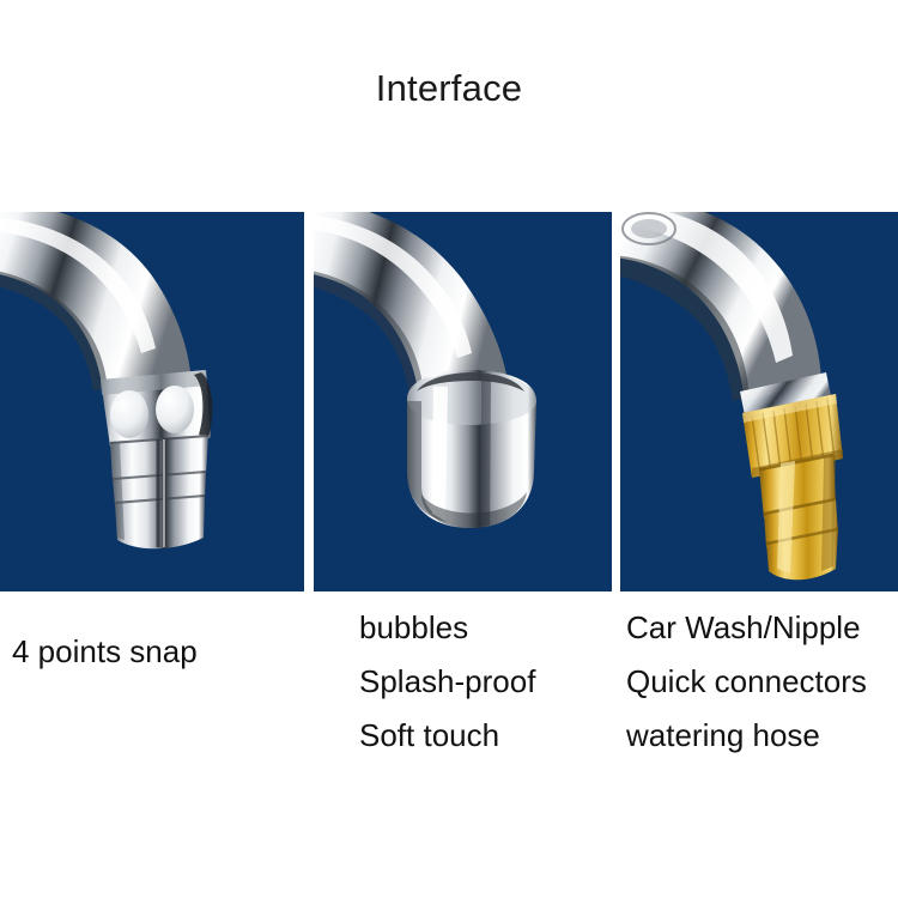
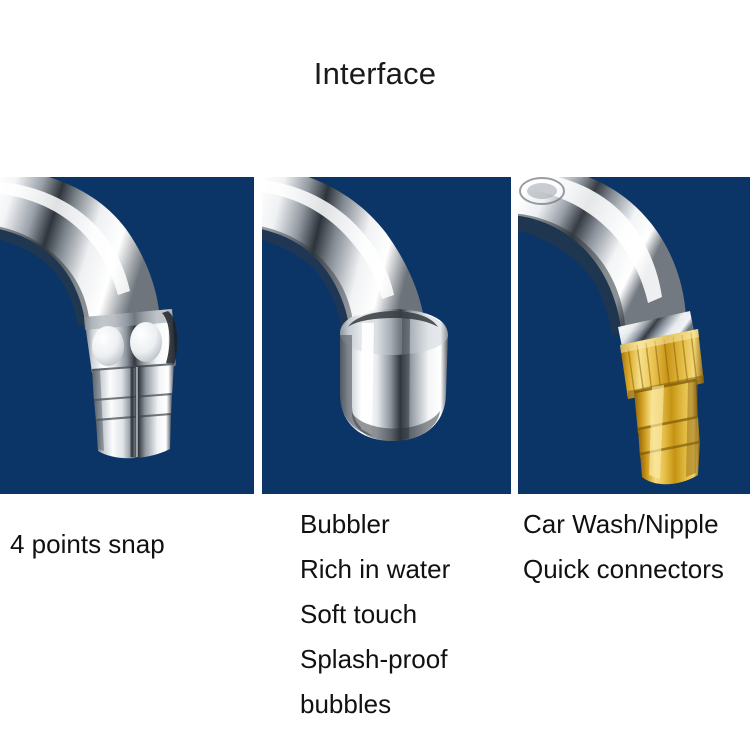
  Interface
  4 points snap
+ Bubbler
+ Rich in water
- bubbles
+ Soft touch
  Splash-proof
- Soft touch
+ bubbles
  Car Wash/Nipple
  Quick connectors
- watering hose
